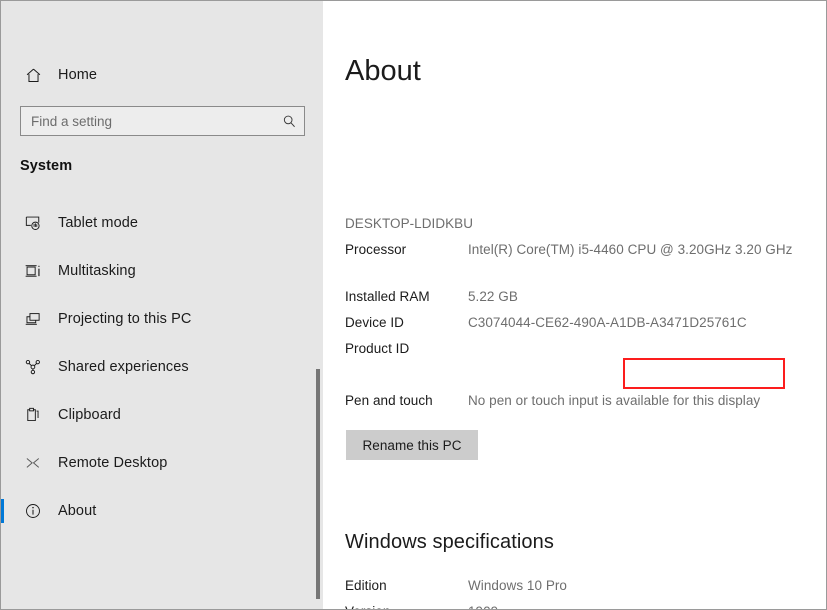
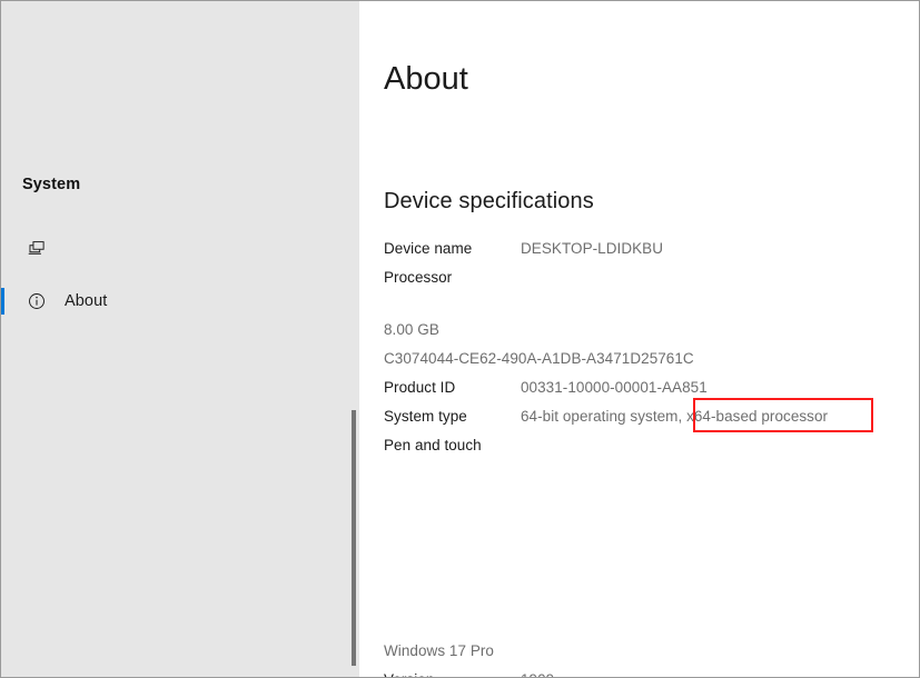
- Home
- Find a setting
  System
- Tablet mode
- Multitasking
- Projecting to this PC
- Shared experiences
- Clipboard
- Remote Desktop
  About
  About
+ Device specifications
+ Device name
  DESKTOP-LDIDKBU
  Processor
- Intel(R) Core(TM) i5-4460 CPU @ 3.20GHz 3.20 GHz
- Installed RAM
- 5.22 GB
+ 8.00 GB
- Device ID
  C3074044-CE62-490A-A1DB-A3471D25761C
  Product ID
+ 00331-10000-00001-AA851
+ System type
+ 64-bit operating system, x64-based processor
  Pen and touch
- No pen or touch input is available for this display
- Rename this PC
- Windows specifications
- Edition
- Windows 10 Pro
+ Windows 17 Pro
